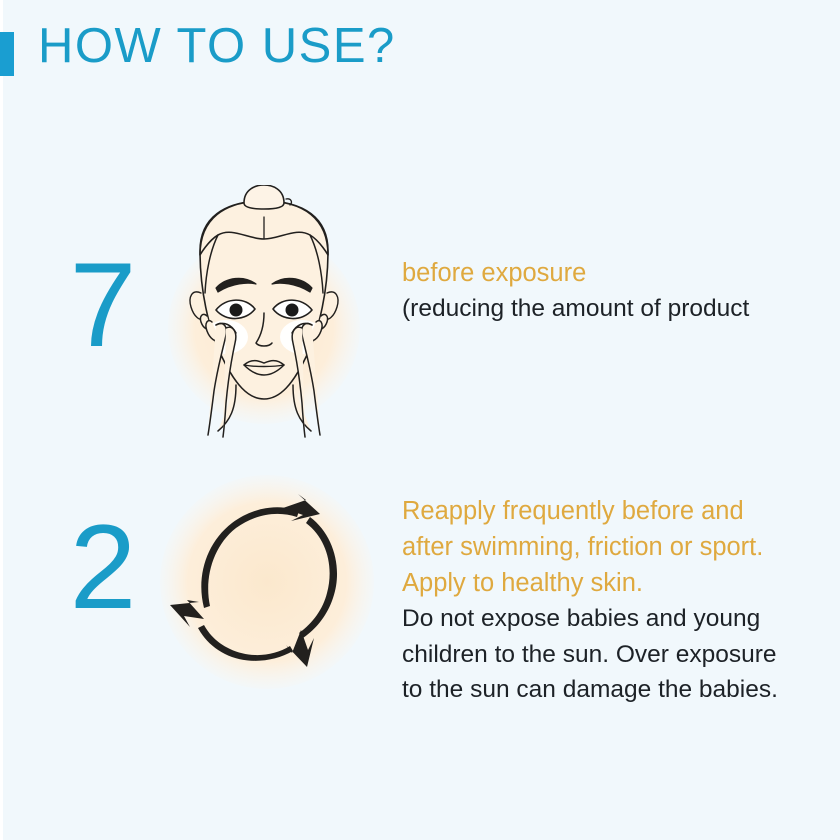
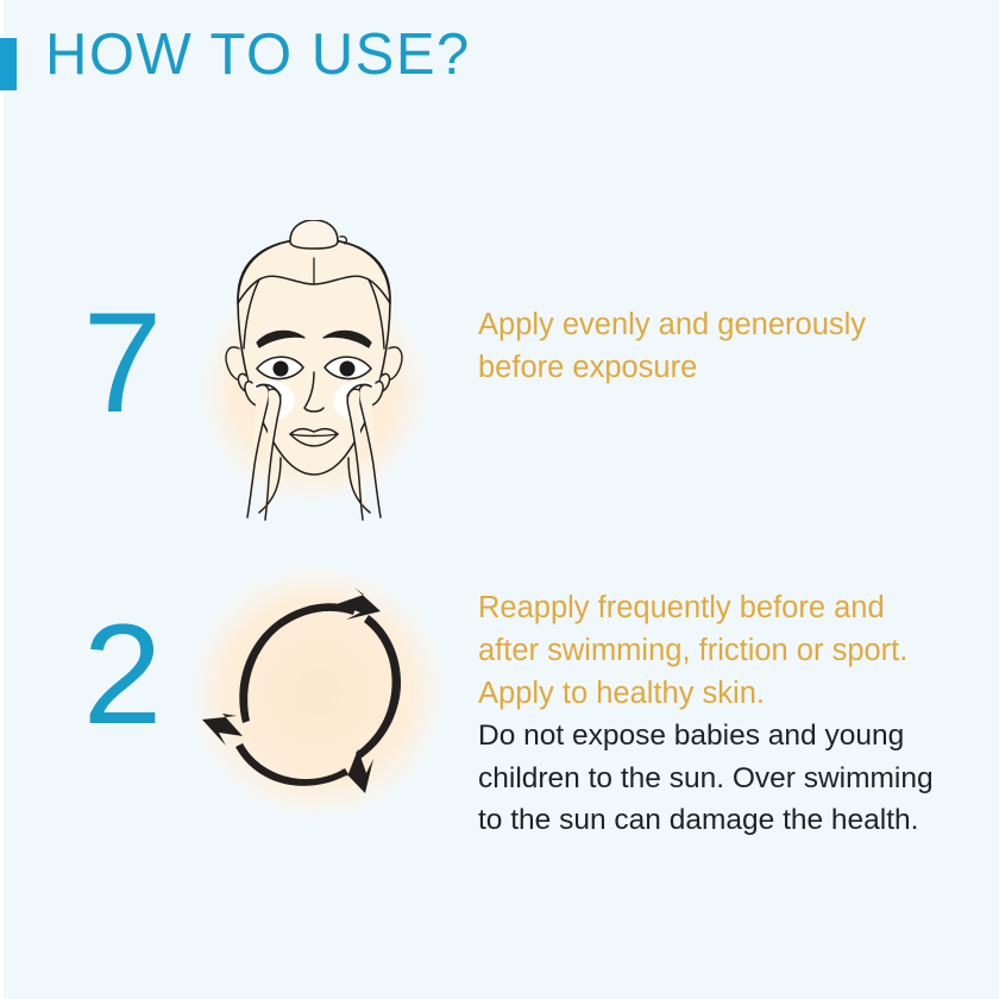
  HOW TO USE?
  7
+ Apply evenly and generously
  before exposure
- (reducing the amount of product
  2
  Reapply frequently before and
  after swimming, friction or sport.
  Apply to healthy skin.
  Do not expose babies and young
- children to the sun. Over exposure
+ children to the sun. Over swimming
- to the sun can damage the babies.
+ to the sun can damage the health.
